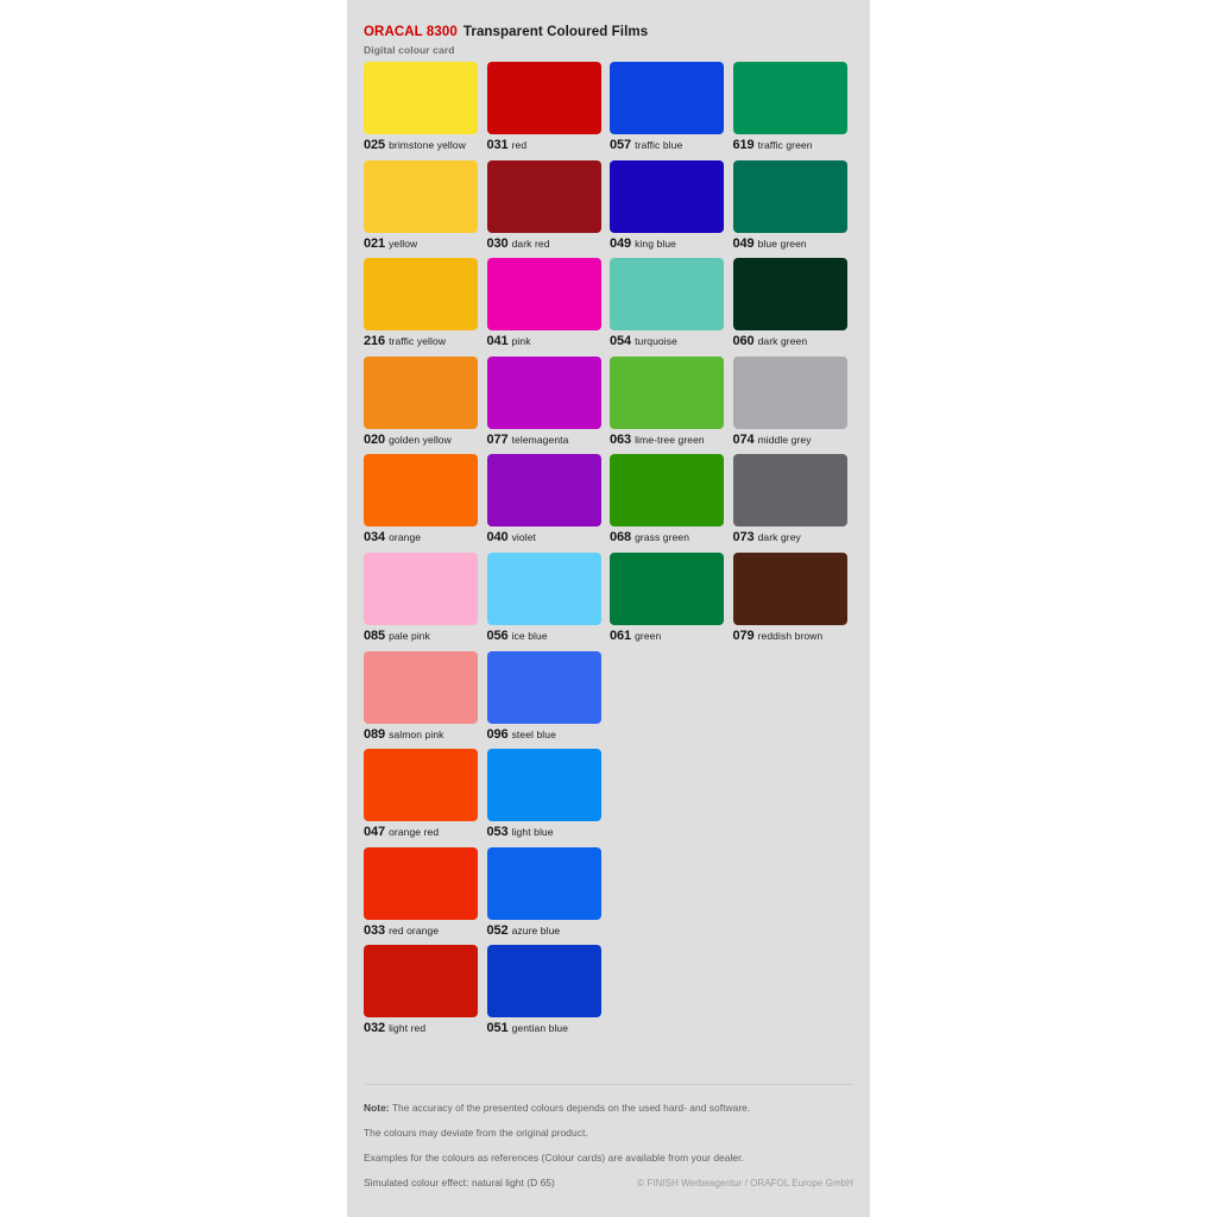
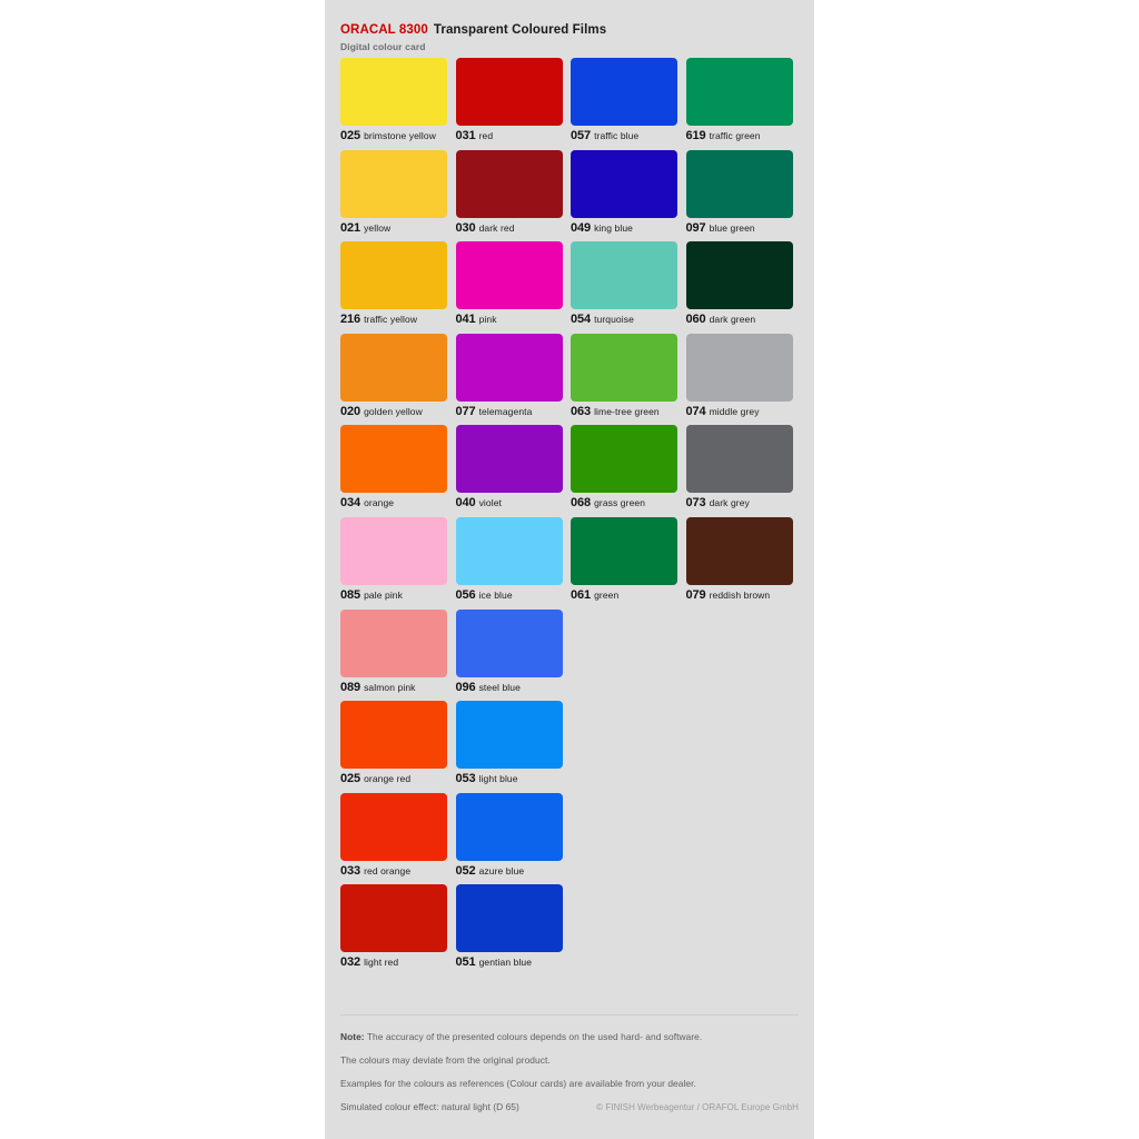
  ORACAL 8300 Transparent Coloured Films
  Digital colour card
  025 brimstone yellow
  031 red
  057 traffic blue
  619 traffic green
  021 yellow
  030 dark red
  049 king blue
- 049 blue green
+ 097 blue green
  216 traffic yellow
  041 pink
  054 turquoise
  060 dark green
  020 golden yellow
  077 telemagenta
  063 lime-tree green
  074 middle grey
  034 orange
  040 violet
  068 grass green
  073 dark grey
  085 pale pink
  056 ice blue
  061 green
  079 reddish brown
  089 salmon pink
  096 steel blue
- 047 orange red
+ 025 orange red
  053 light blue
  033 red orange
  052 azure blue
  032 light red
  051 gentian blue
  Note: The accuracy of the presented colours depends on the used hard- and software.
  The colours may deviate from the original product.
  Examples for the colours as references (Colour cards) are available from your dealer.
  Simulated colour effect: natural light (D 65)
  © FINISH Werbeagentur / ORAFOL Europe GmbH
